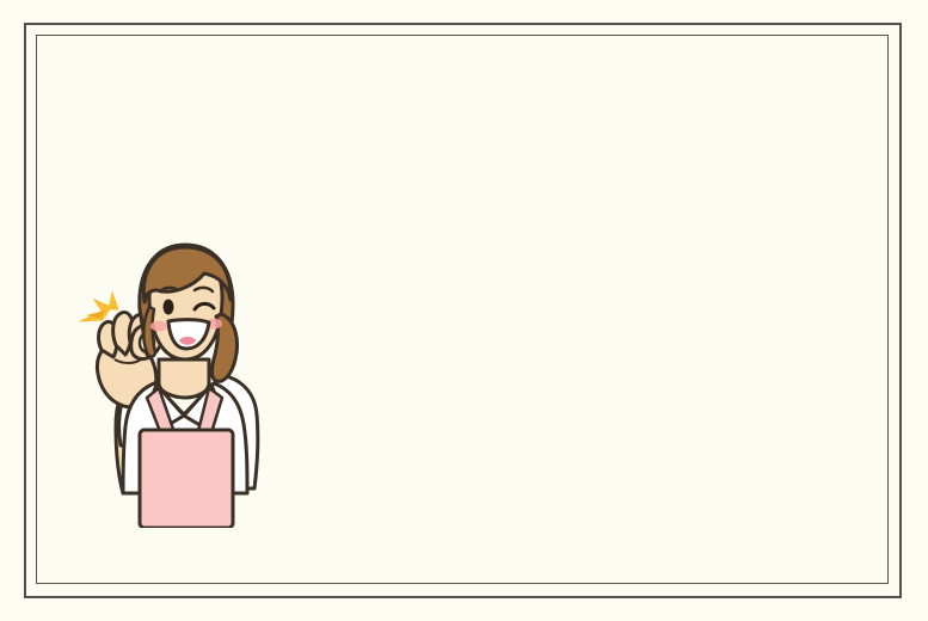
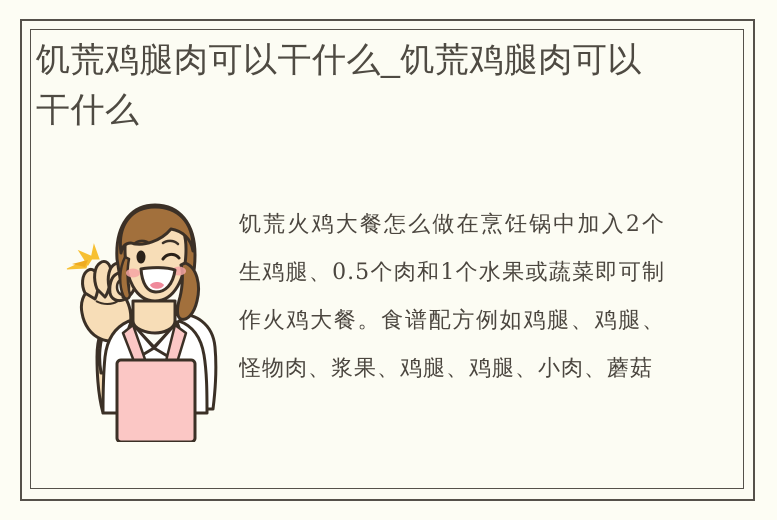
+ 饥荒鸡腿肉可以干什么_饥荒鸡腿肉可以干什么
+ 饥荒火鸡大餐怎么做在烹饪锅中加入2个生鸡腿、0.5个肉和1个水果或蔬菜即可制作火鸡大餐。食谱配方例如鸡腿、鸡腿、怪物肉、浆果、鸡腿、鸡腿、小肉、蘑菇
